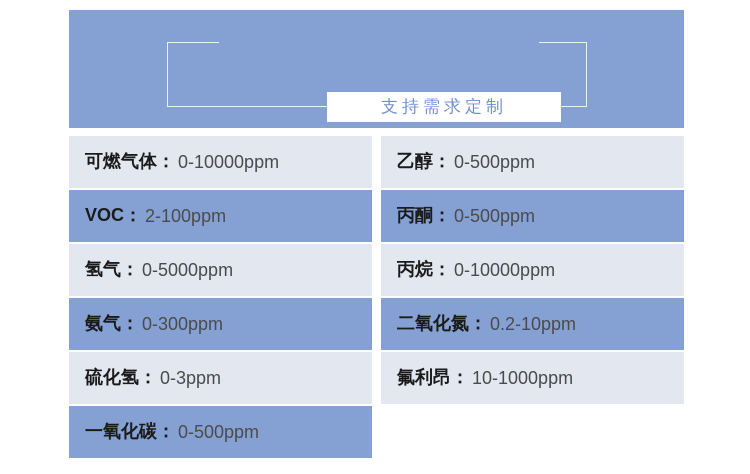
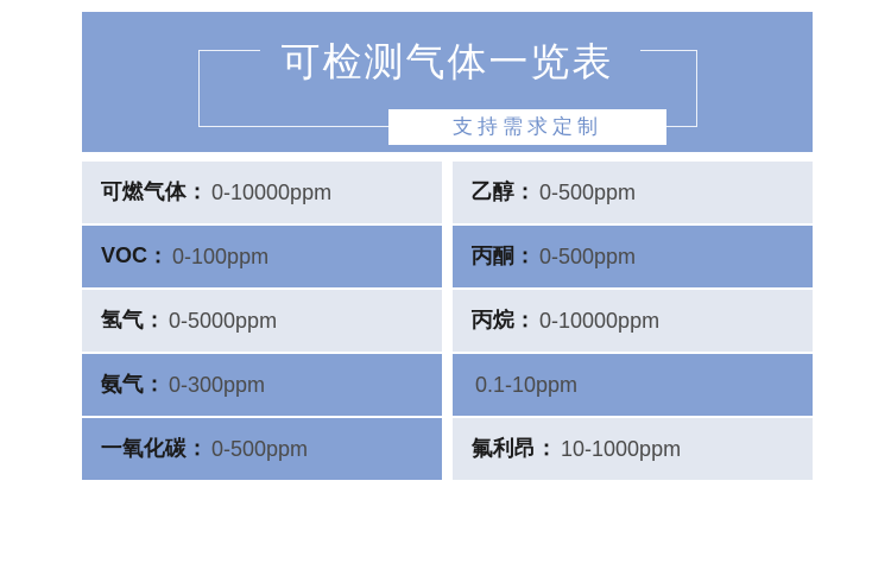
+ 可检测气体一览表
  支持需求定制
  可燃气体：
  0-10000ppm
  VOC：
- 2-100ppm
+ 0-100ppm
  氢气：
  0-5000ppm
  氨气：
  0-300ppm
- 硫化氢：
- 0-3ppm
  一氧化碳：
  0-500ppm
  乙醇：
  0-500ppm
  丙酮：
  0-500ppm
  丙烷：
  0-10000ppm
- 二氧化氮：
- 0.2-10ppm
+ 0.1-10ppm
  氟利昂：
  10-1000ppm
